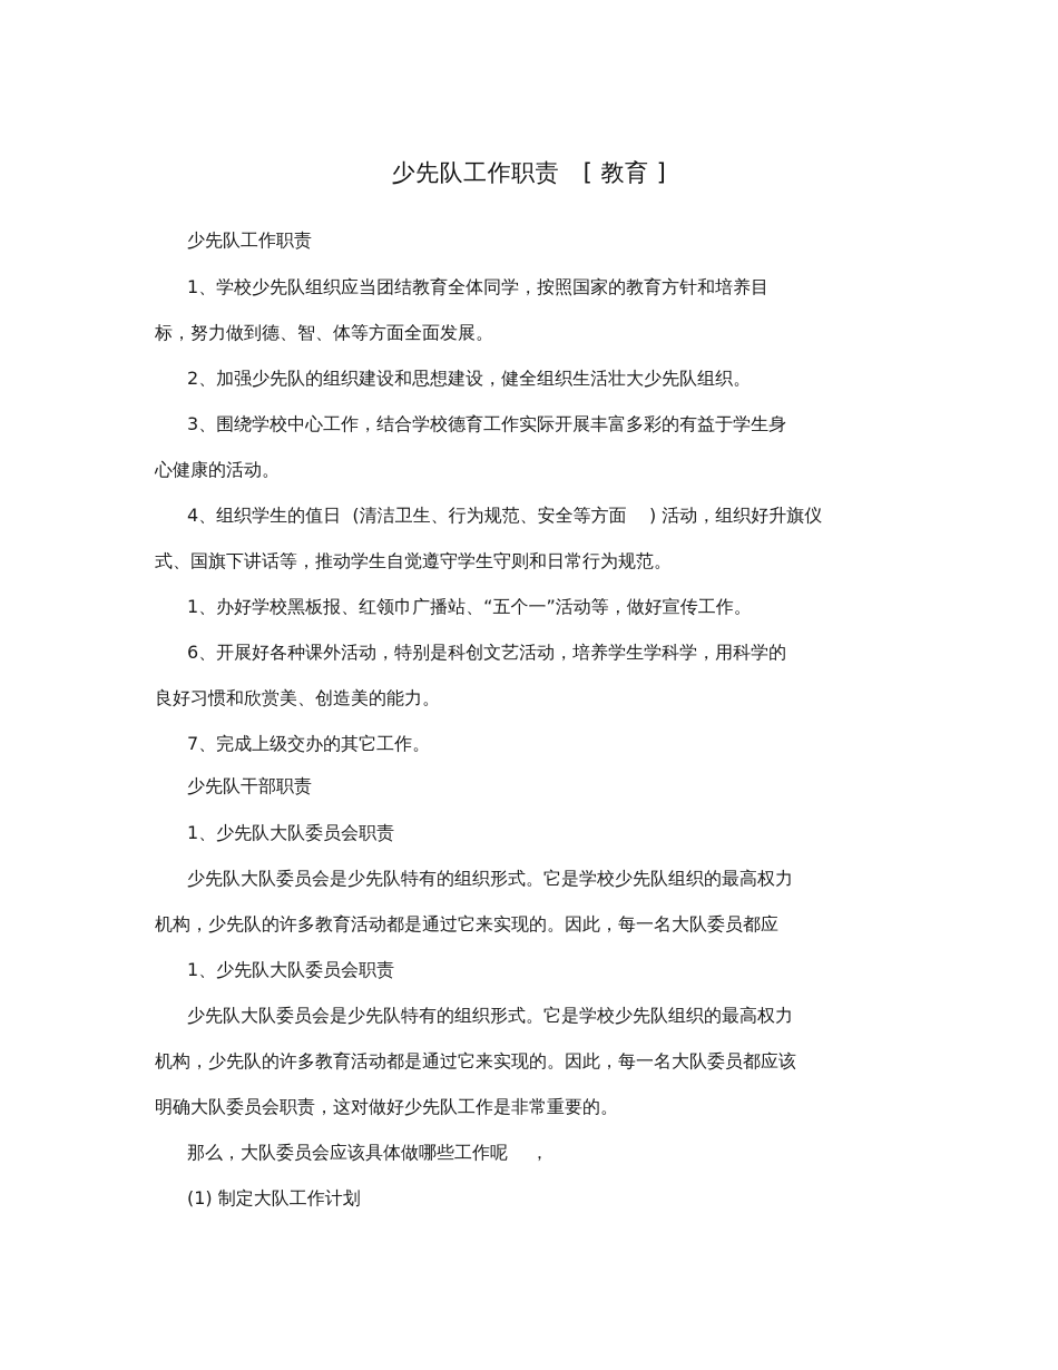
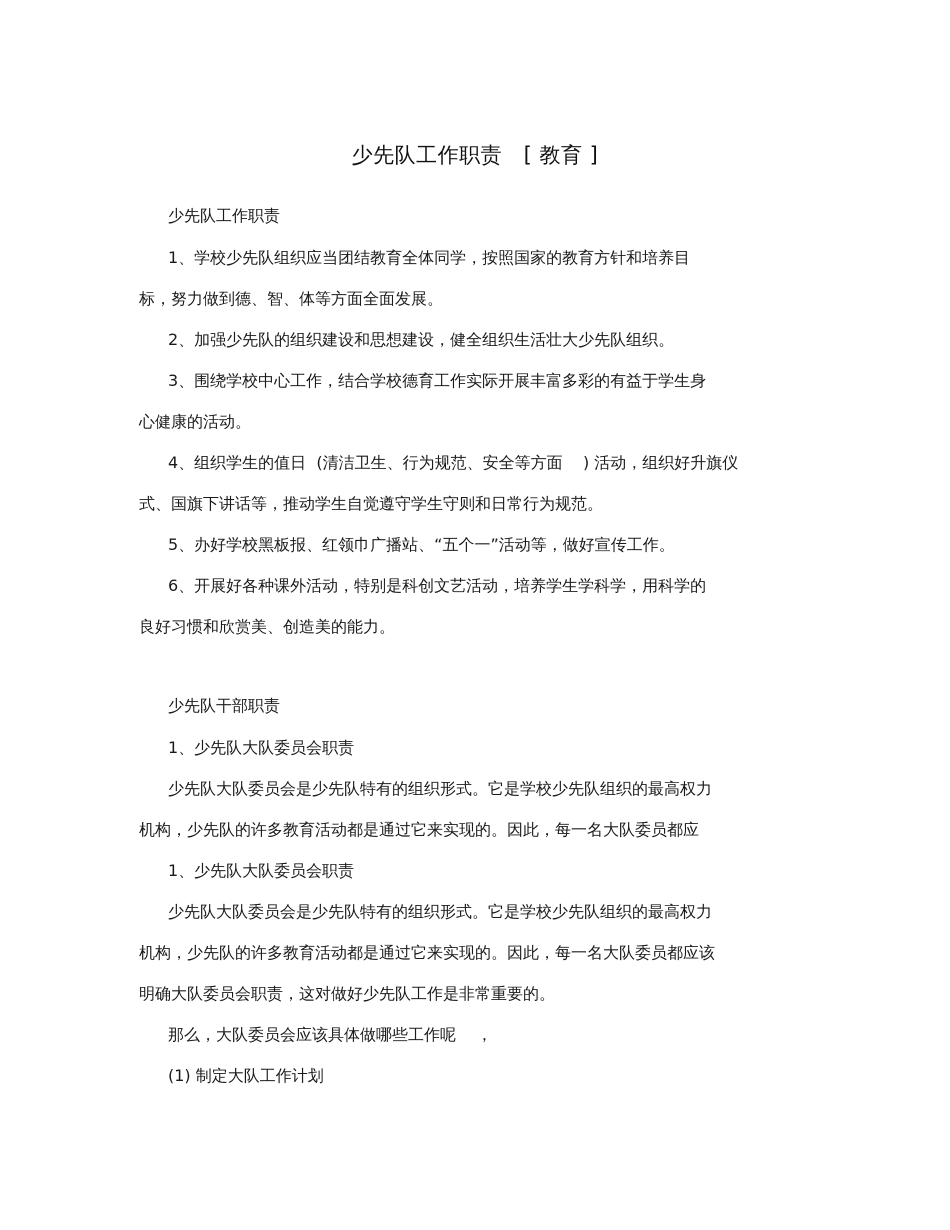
  少先队工作职责 [ 教育 ]
  少先队工作职责
  1、学校少先队组织应当团结教育全体同学，按照国家的教育方针和培养目
  标，努力做到德、智、体等方面全面发展。
  2、加强少先队的组织建设和思想建设，健全组织生活壮大少先队组织。
  3、围绕学校中心工作，结合学校德育工作实际开展丰富多彩的有益于学生身
  心健康的活动。
  4、组织学生的值日 (清洁卫生、行为规范、安全等方面 ) 活动，组织好升旗仪
  式、国旗下讲话等，推动学生自觉遵守学生守则和日常行为规范。
- 1、办好学校黑板报、红领巾广播站、“五个一”活动等，做好宣传工作。
+ 5、办好学校黑板报、红领巾广播站、“五个一”活动等，做好宣传工作。
  6、开展好各种课外活动，特别是科创文艺活动，培养学生学科学，用科学的
  良好习惯和欣赏美、创造美的能力。
- 7、完成上级交办的其它工作。
  少先队干部职责
  1、少先队大队委员会职责
  少先队大队委员会是少先队特有的组织形式。它是学校少先队组织的最高权力
  机构，少先队的许多教育活动都是通过它来实现的。因此，每一名大队委员都应
  1、少先队大队委员会职责
  少先队大队委员会是少先队特有的组织形式。它是学校少先队组织的最高权力
  机构，少先队的许多教育活动都是通过它来实现的。因此，每一名大队委员都应该
  明确大队委员会职责，这对做好少先队工作是非常重要的。
  那么，大队委员会应该具体做哪些工作呢 ，
  (1) 制定大队工作计划
